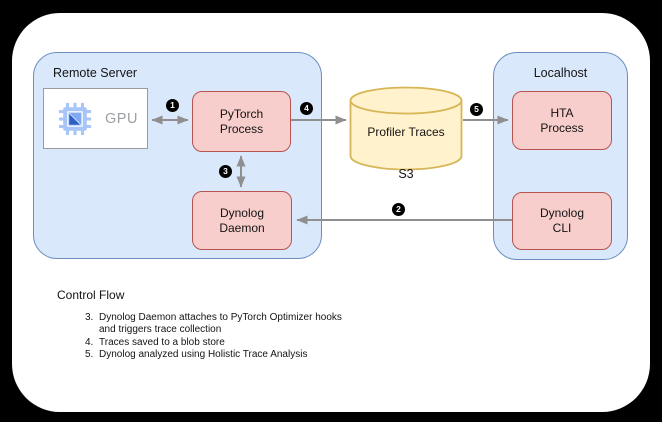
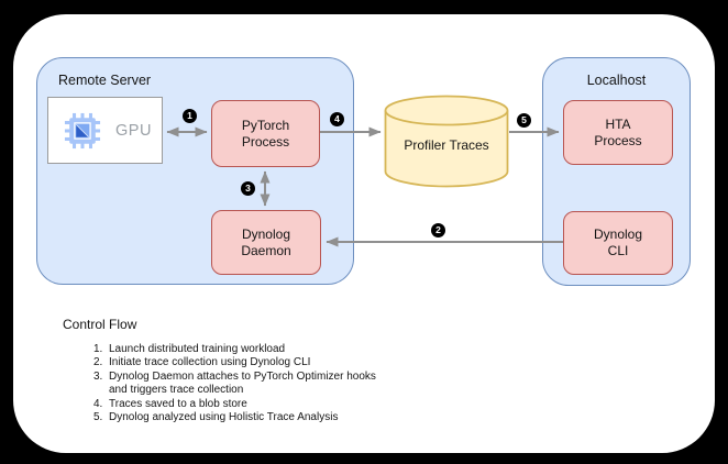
  Remote Server
  Localhost
  GPU
  PyTorch
  Process
  Dynolog
  Daemon
  HTA
  Process
  Dynolog
  CLI
  Profiler Traces
- S3
  1
  2
  3
  4
  5
  Control Flow
+ 1.
+ Launch distributed training workload
+ 2.
+ Initiate trace collection using Dynolog CLI
  3.
  Dynolog Daemon attaches to PyTorch Optimizer hooks
  and triggers trace collection
  4.
  Traces saved to a blob store
  5.
  Dynolog analyzed using Holistic Trace Analysis
